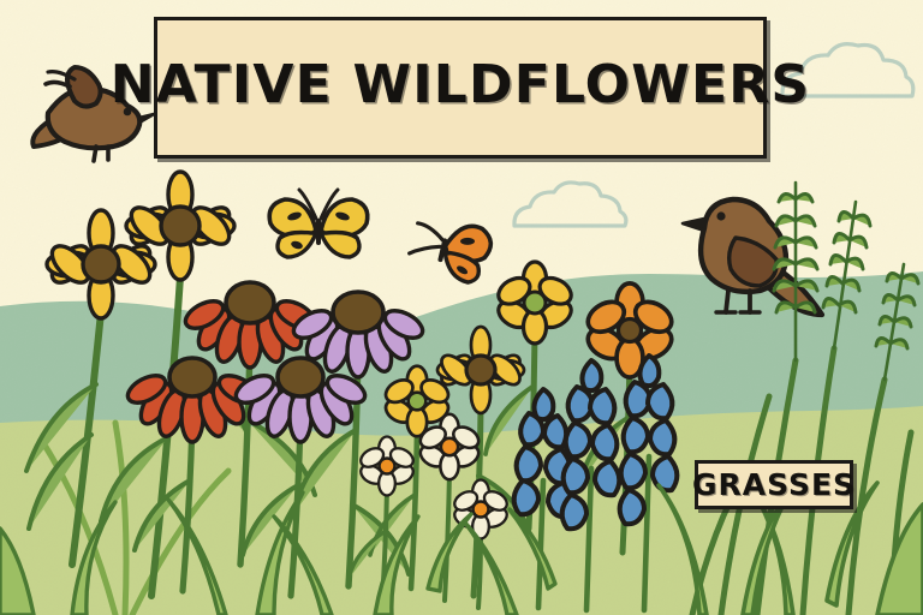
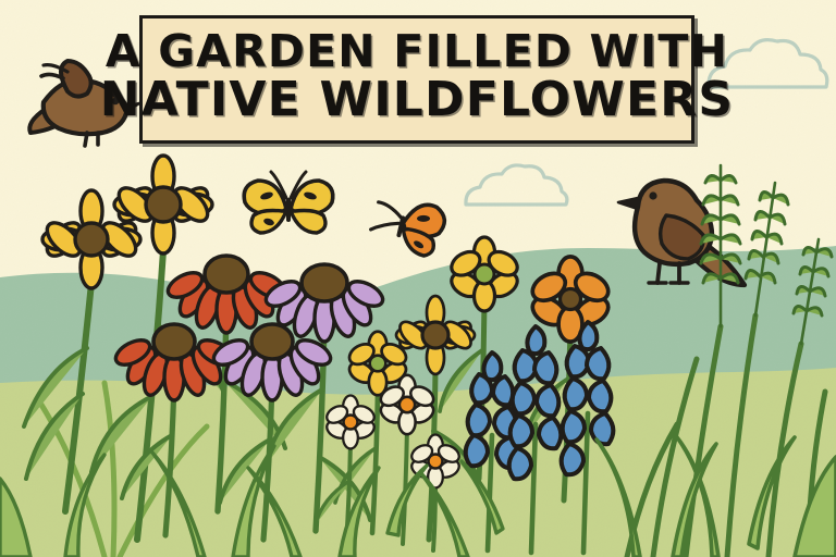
+ A GARDEN FILLED WITH
  NATIVE WILDFLOWERS
- GRASSES
